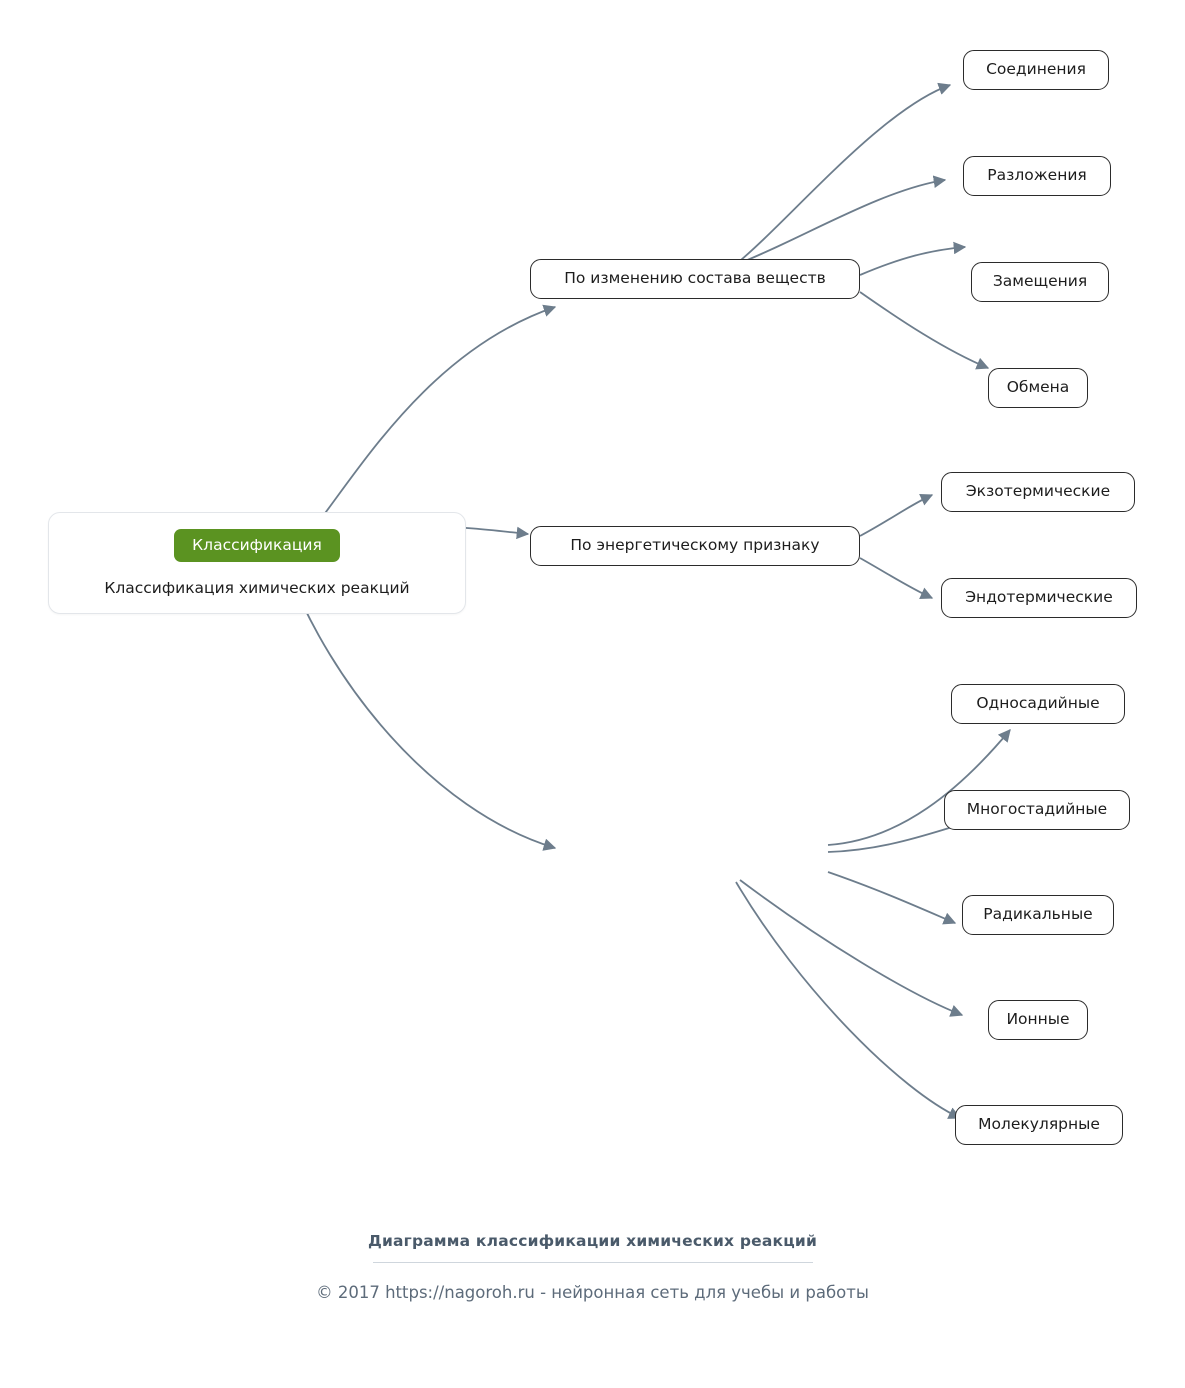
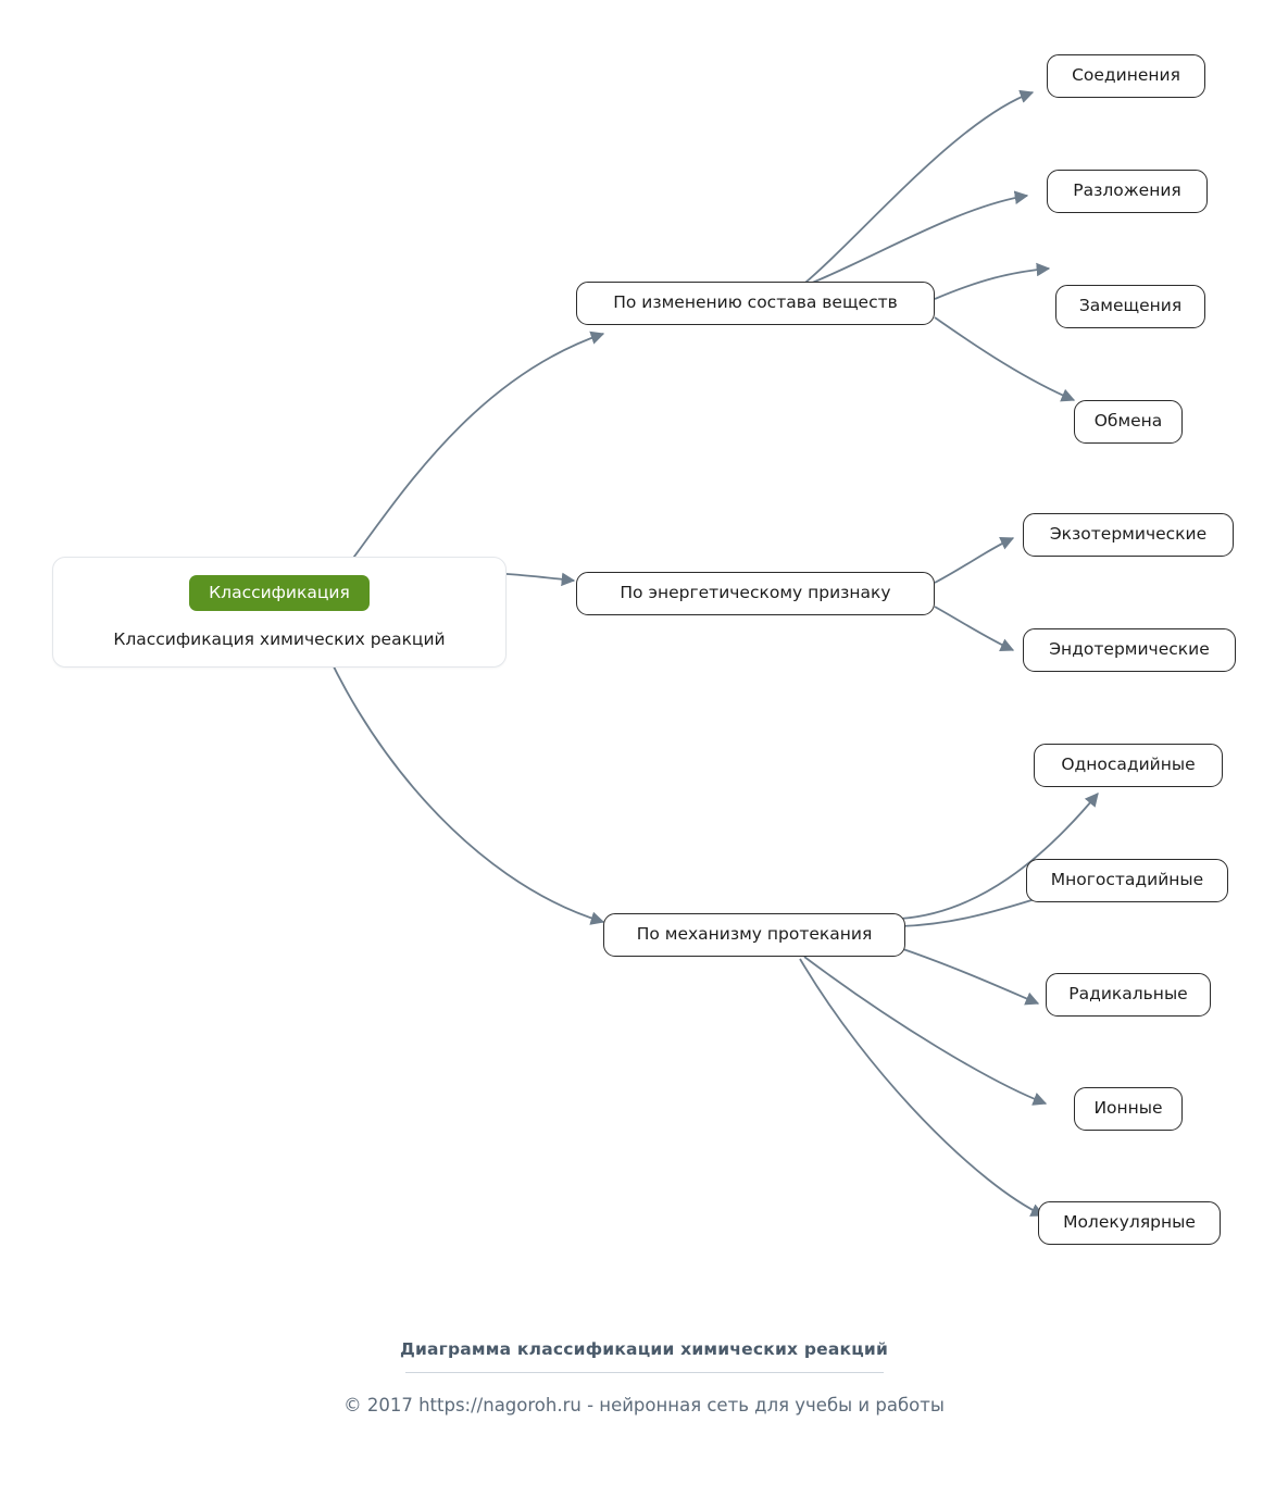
  Классификация
  Классификация химических реакций
  По изменению состава веществ
  Соединения
  Разложения
  Замещения
  Обмена
  По энергетическому признаку
  Экзотермические
  Эндотермические
+ По механизму протекания
  Односадийные
  Многостадийные
  Радикальные
  Ионные
  Молекулярные
  Диаграмма классификации химических реакций
  © 2017 https://nagoroh.ru - нейронная сеть для учебы и работы
